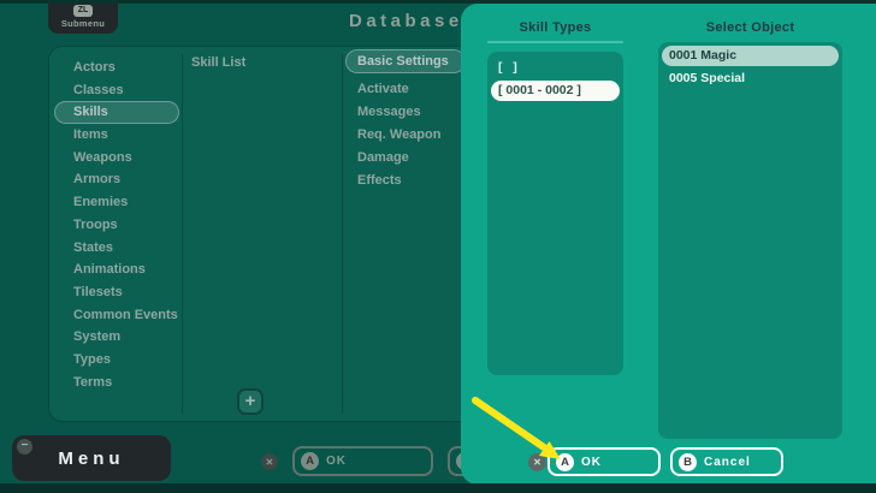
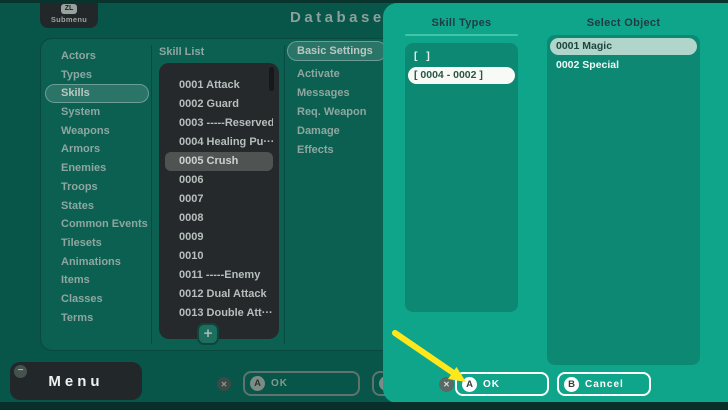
  Submenu
  Database
  Actors
- Classes
+ Types
  Skills
- Items
+ System
  Weapons
  Armors
  Enemies
  Troops
  States
- Animations
+ Common Events
  Tilesets
- Common Events
+ Animations
- System
+ Items
- Types
+ Classes
  Terms
  Skill List
+ 0001 Attack
+ 0002 Guard
+ 0003 -----Reserved
+ 0004 Healing Pu···
+ 0005 Crush
+ 0006
+ 0007
+ 0008
+ 0009
+ 0010
+ 0011 -----Enemy
+ 0012 Dual Attack
+ 0013 Double Att···
  +
  Basic Settings
  Activate
  Messages
  Req. Weapon
  Damage
  Effects
  −
  Menu
  ✕
  A
  OK
  Skill Types
  [ ]
- [ 0001 - 0002 ]
+ [ 0004 - 0002 ]
  Select Object
  0001 Magic
- 0005 Special
+ 0002 Special
  ✕
  A
  OK
  B
  Cancel
